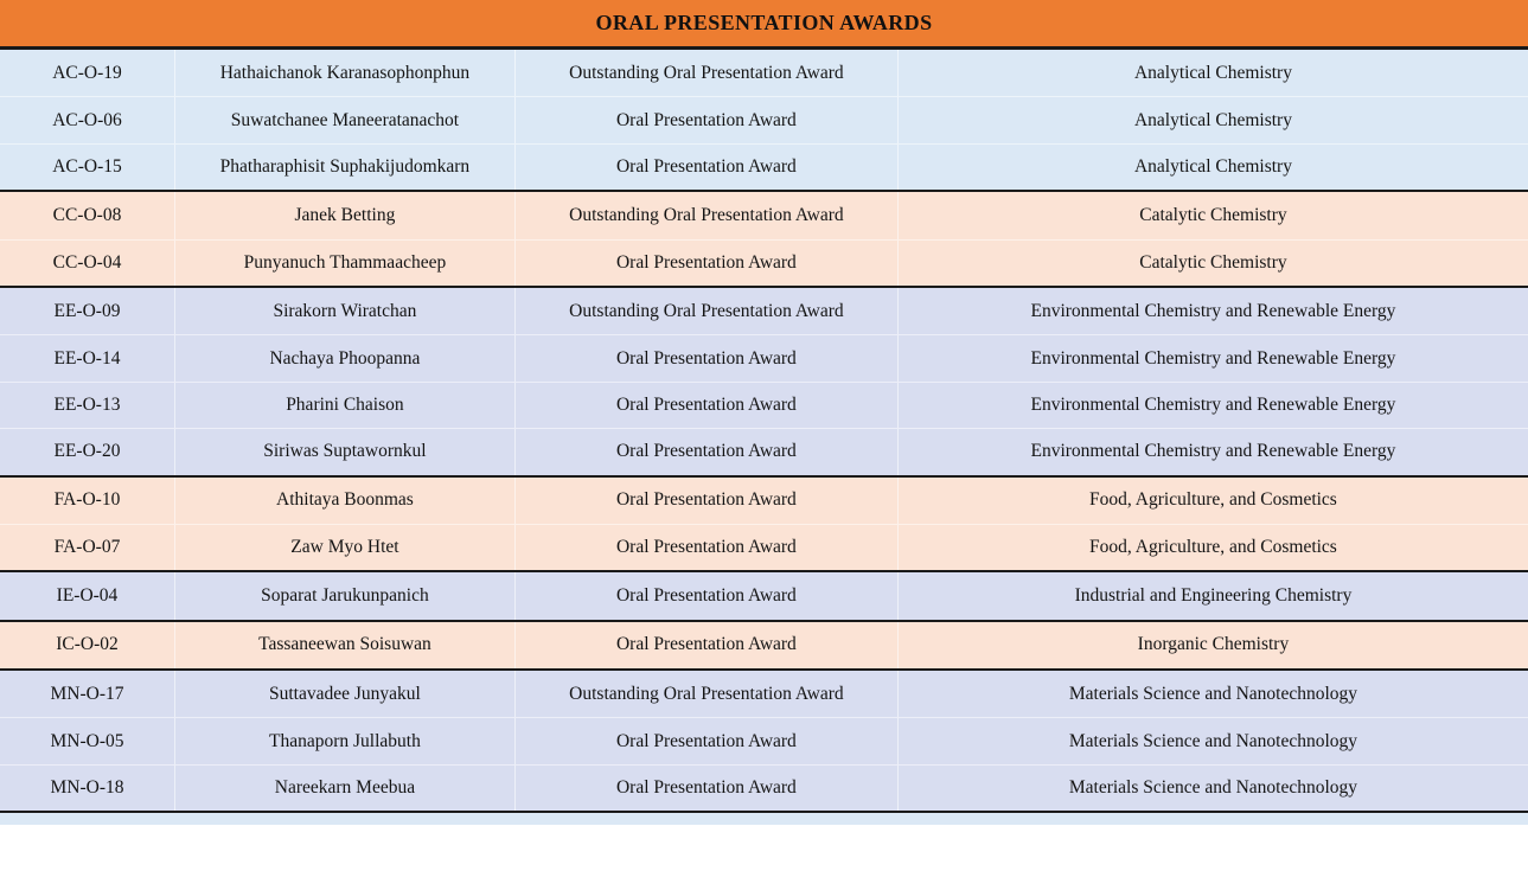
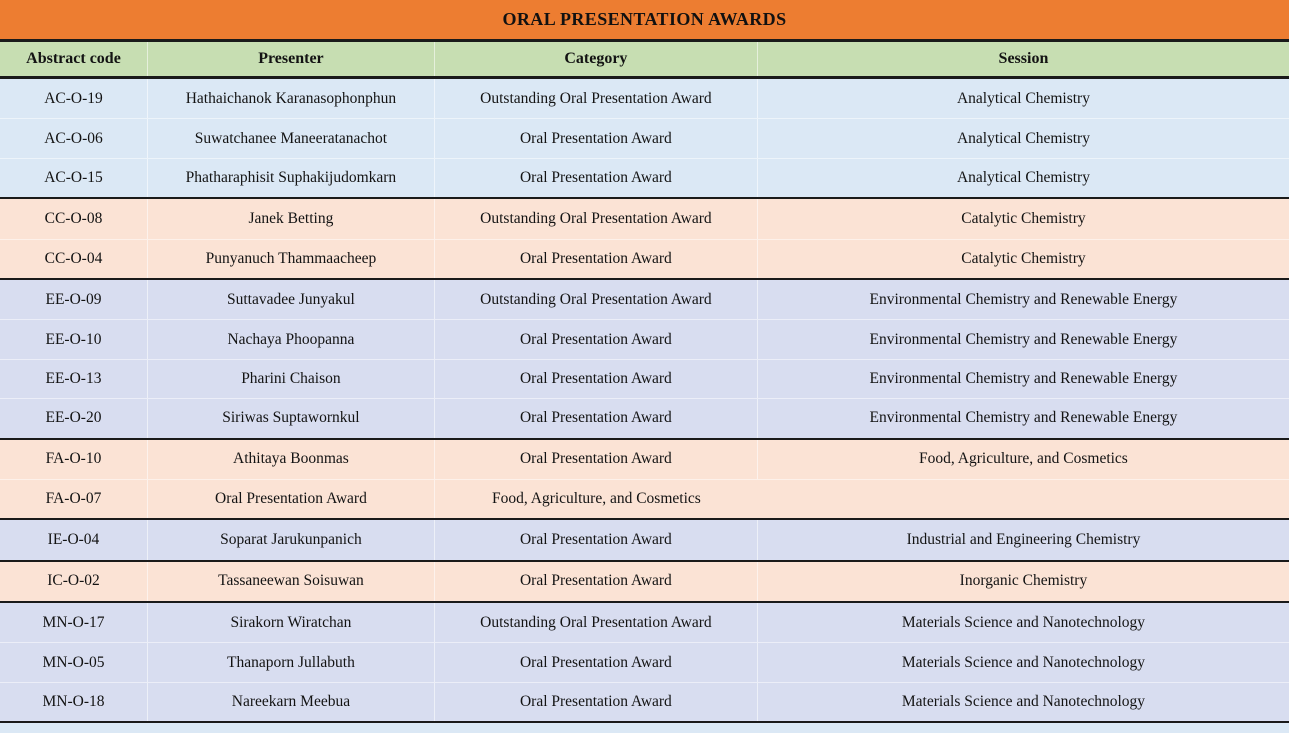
  ORAL PRESENTATION AWARDS
+ Abstract code
+ Presenter
+ Category
+ Session
  AC-O-19
  Hathaichanok Karanasophonphun
  Outstanding Oral Presentation Award
  Analytical Chemistry
  AC-O-06
  Suwatchanee Maneeratanachot
  Oral Presentation Award
  Analytical Chemistry
  AC-O-15
  Phatharaphisit Suphakijudomkarn
  Oral Presentation Award
  Analytical Chemistry
  CC-O-08
  Janek Betting
  Outstanding Oral Presentation Award
  Catalytic Chemistry
  CC-O-04
  Punyanuch Thammaacheep
  Oral Presentation Award
  Catalytic Chemistry
  EE-O-09
- Sirakorn Wiratchan
+ Suttavadee Junyakul
  Outstanding Oral Presentation Award
  Environmental Chemistry and Renewable Energy
- EE-O-14
+ EE-O-10
  Nachaya Phoopanna
  Oral Presentation Award
  Environmental Chemistry and Renewable Energy
  EE-O-13
  Pharini Chaison
  Oral Presentation Award
  Environmental Chemistry and Renewable Energy
  EE-O-20
  Siriwas Suptawornkul
  Oral Presentation Award
  Environmental Chemistry and Renewable Energy
  FA-O-10
  Athitaya Boonmas
  Oral Presentation Award
  Food, Agriculture, and Cosmetics
  FA-O-07
- Zaw Myo Htet
  Oral Presentation Award
  Food, Agriculture, and Cosmetics
  IE-O-04
  Soparat Jarukunpanich
  Oral Presentation Award
  Industrial and Engineering Chemistry
  IC-O-02
  Tassaneewan Soisuwan
  Oral Presentation Award
  Inorganic Chemistry
  MN-O-17
- Suttavadee Junyakul
+ Sirakorn Wiratchan
  Outstanding Oral Presentation Award
  Materials Science and Nanotechnology
  MN-O-05
  Thanaporn Jullabuth
  Oral Presentation Award
  Materials Science and Nanotechnology
  MN-O-18
  Nareekarn Meebua
  Oral Presentation Award
  Materials Science and Nanotechnology
